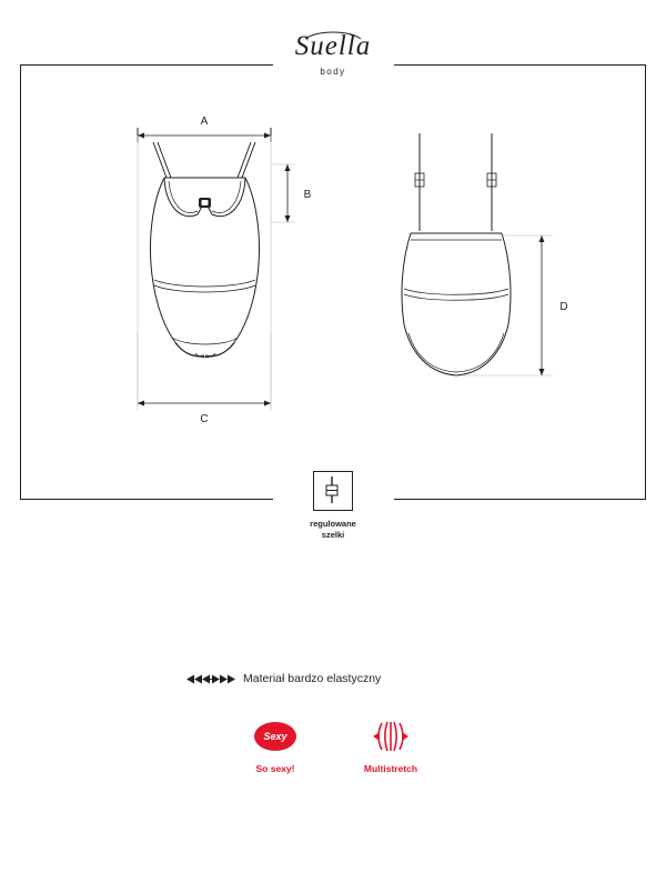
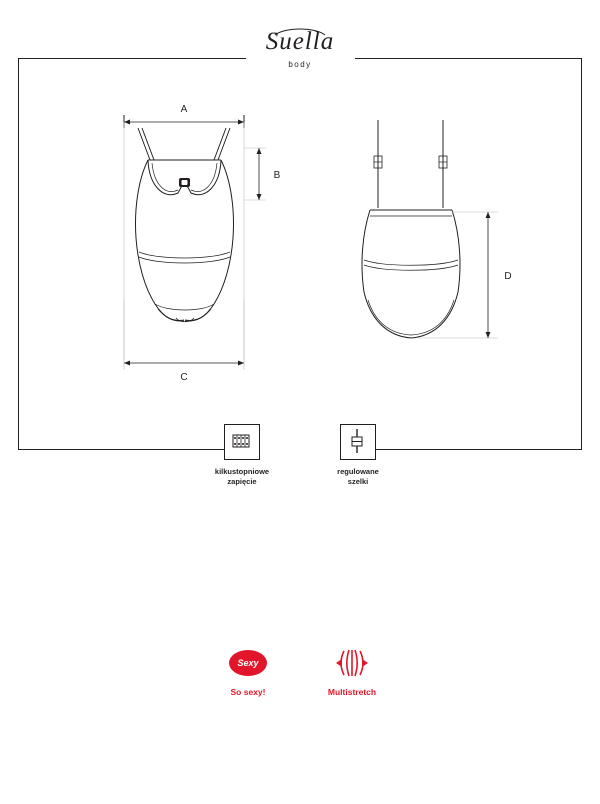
  Suella
  body
  A
  B
  C
  D
+ kilkustopniowe
+ zapięcie
  regulowane
  szelki
- Materiał bardzo elastyczny
  Sexy
  So sexy!
  Multistretch
